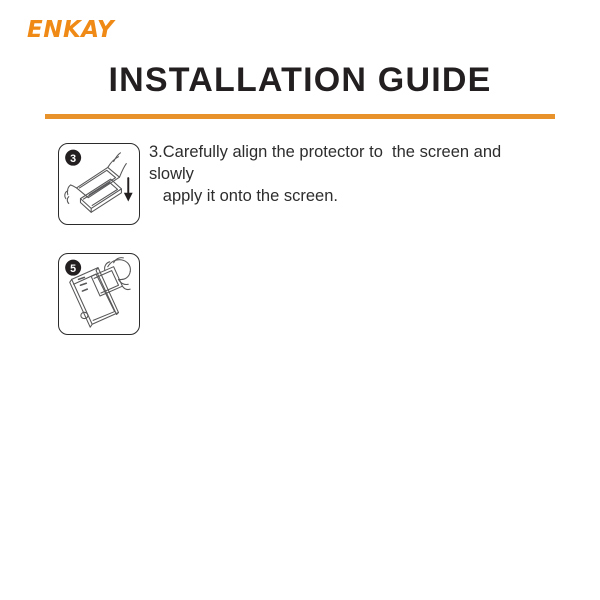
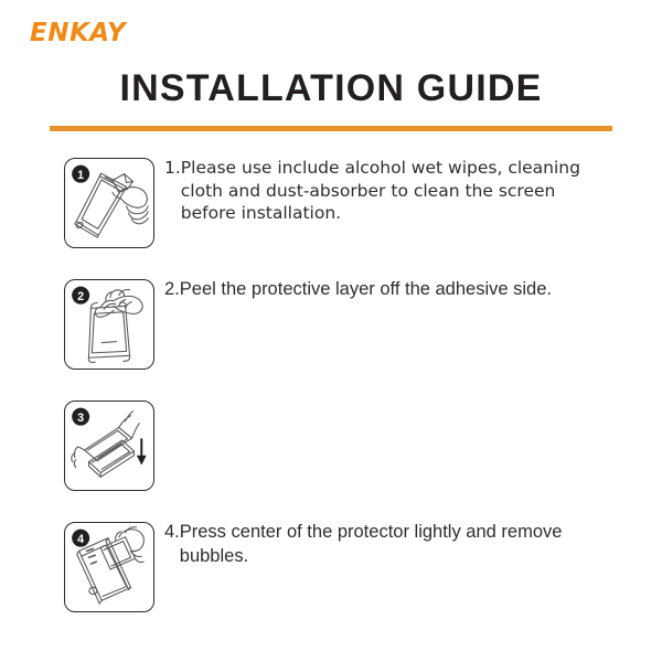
  ENKAY
  INSTALLATION GUIDE
+ 1
+ 1.Please use include alcohol wet wipes, cleaning
+ cloth and dust-absorber to clean the screen
+ before installation.
+ 2
+ 2.Peel the protective layer off the adhesive side.
  3
- 3.Carefully align the protector to the screen and slowly
- apply it onto the screen.
- 5
+ 4
+ 4.Press center of the protector lightly and remove
+ bubbles.
